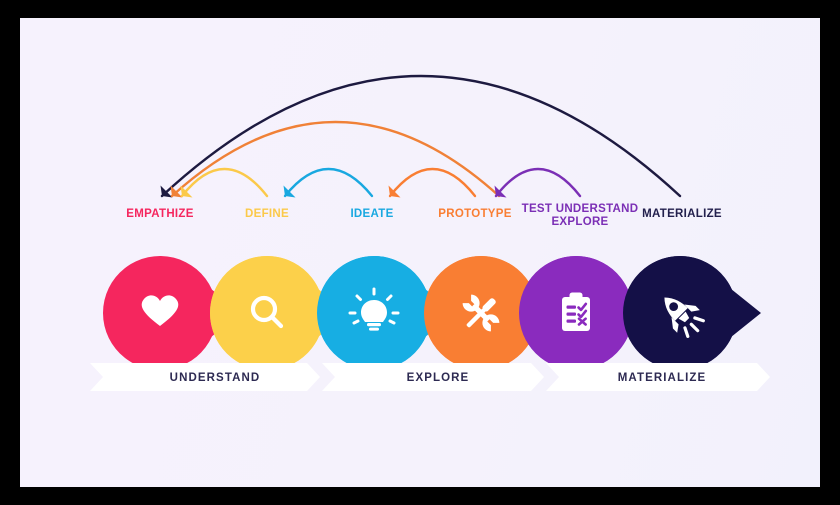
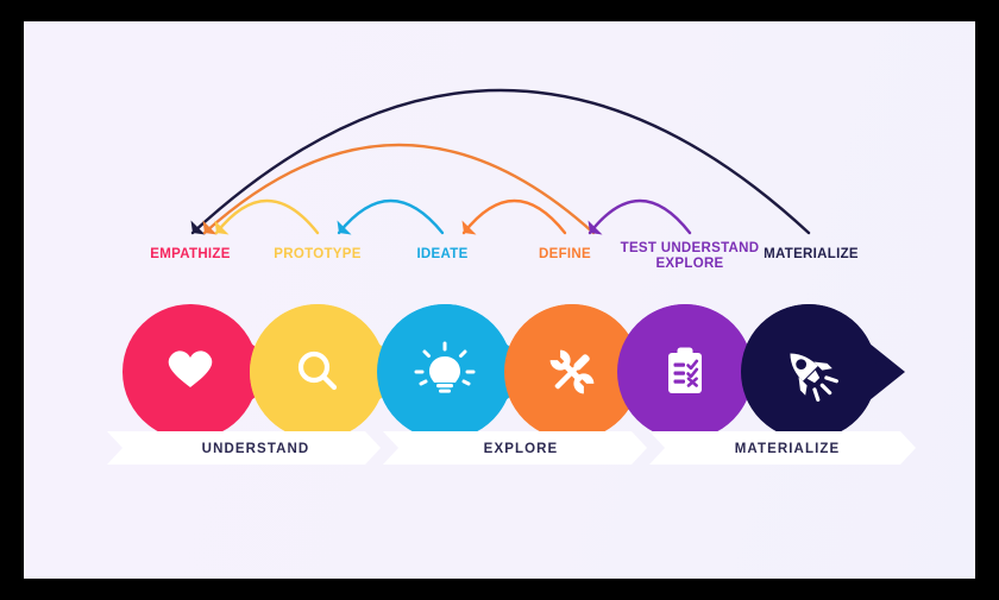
  EMPATHIZE
- DEFINE
+ PROTOTYPE
  IDEATE
- PROTOTYPE
+ DEFINE
  TEST UNDERSTAND
  EXPLORE
  MATERIALIZE
  UNDERSTAND
  EXPLORE
  MATERIALIZE
